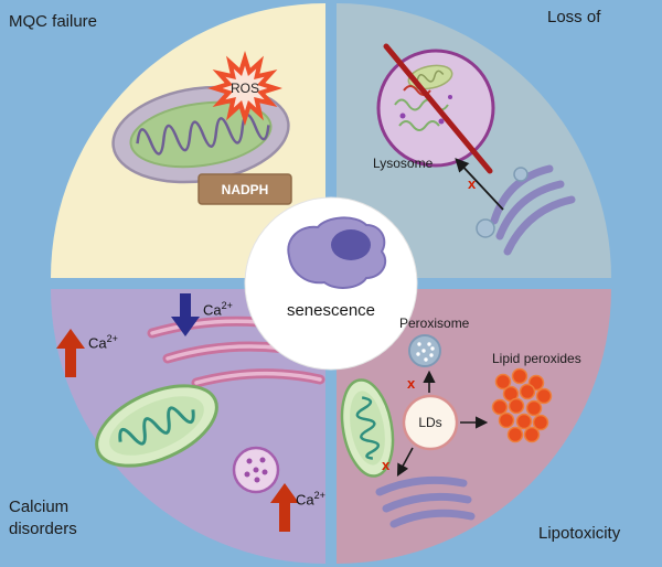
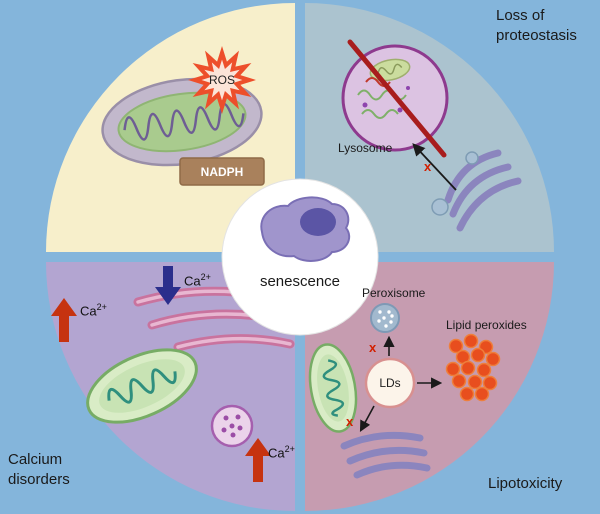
- MQC failure
  Loss of
+ proteostasis
  Calcium
  disorders
  Lipotoxicity
  senescence
  ROS
  NADPH
  Lysosome
  x
  Ca2+
  Ca2+
  Ca2+
  Peroxisome
  LDs
  Lipid peroxides
  x
  x
